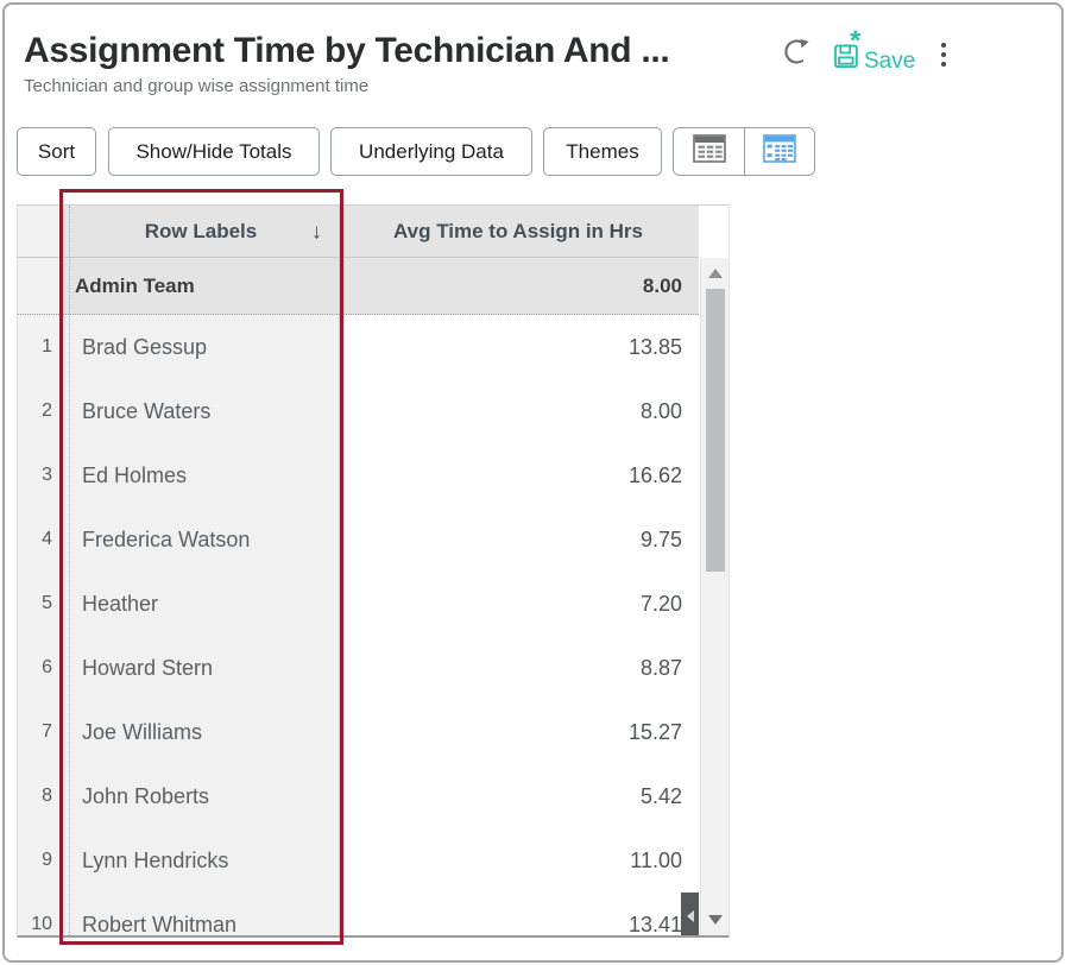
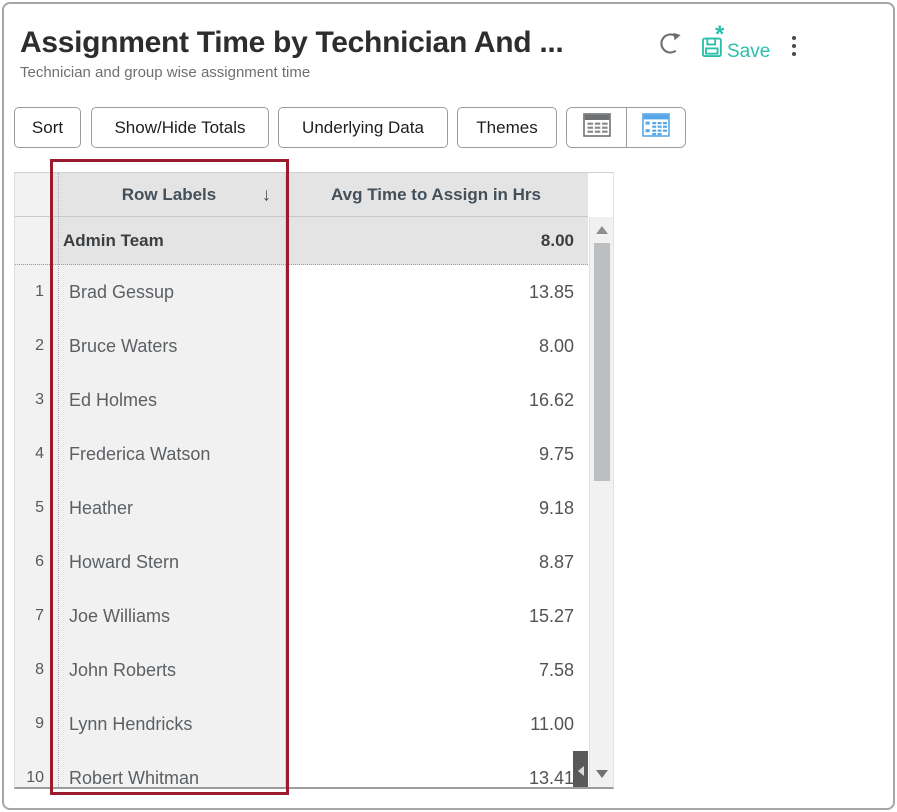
  Assignment Time by Technician And ...
  Technician and group wise assignment time
  *
  Save
  Sort
  Show/Hide Totals
  Underlying Data
  Themes
  Row Labels
  ↓
  Avg Time to Assign in Hrs
  Admin Team
  8.00
  1
  Brad Gessup
  13.85
  2
  Bruce Waters
  8.00
  3
  Ed Holmes
  16.62
  4
  Frederica Watson
  9.75
  5
  Heather
- 7.20
+ 9.18
  6
  Howard Stern
  8.87
  7
  Joe Williams
  15.27
  8
  John Roberts
- 5.42
+ 7.58
  9
  Lynn Hendricks
  11.00
  10
  Robert Whitman
  13.41
